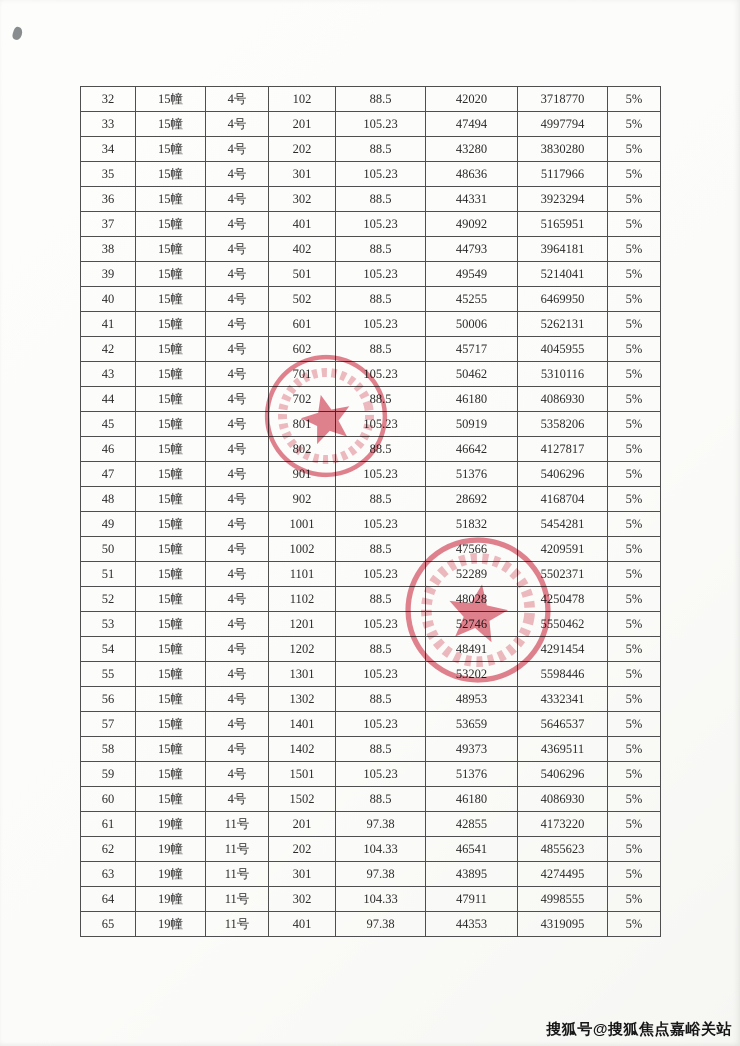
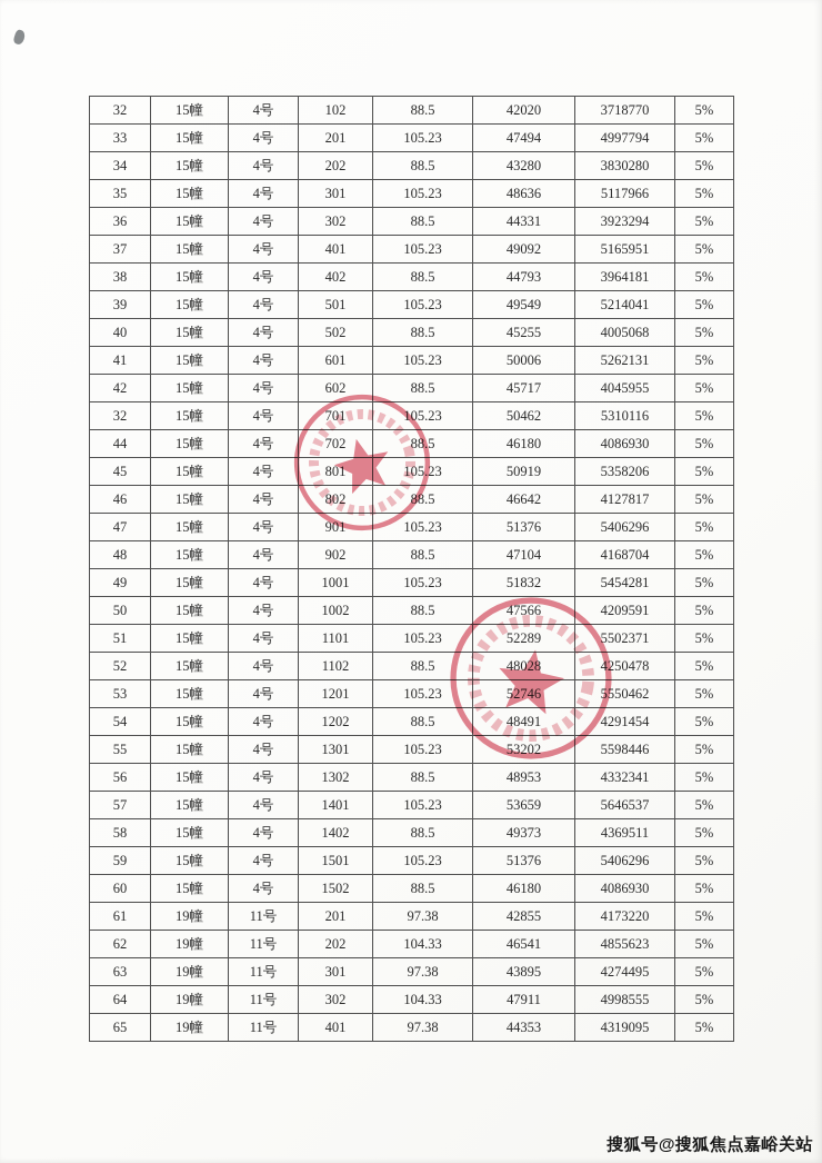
  32	15幢	4号	102	88.5	42020	3718770	5%
  33	15幢	4号	201	105.23	47494	4997794	5%
  34	15幢	4号	202	88.5	43280	3830280	5%
  35	15幢	4号	301	105.23	48636	5117966	5%
  36	15幢	4号	302	88.5	44331	3923294	5%
  37	15幢	4号	401	105.23	49092	5165951	5%
  38	15幢	4号	402	88.5	44793	3964181	5%
  39	15幢	4号	501	105.23	49549	5214041	5%
- 40	15幢	4号	502	88.5	45255	6469950	5%
+ 40	15幢	4号	502	88.5	45255	4005068	5%
  41	15幢	4号	601	105.23	50006	5262131	5%
  42	15幢	4号	602	88.5	45717	4045955	5%
- 43	15幢	4号	701	105.23	50462	5310116	5%
+ 32	15幢	4号	701	105.23	50462	5310116	5%
  44	15幢	4号	702	88.5	46180	4086930	5%
  45	15幢	4号	801	105.23	50919	5358206	5%
  46	15幢	4号	802	88.5	46642	4127817	5%
  47	15幢	4号	901	105.23	51376	5406296	5%
- 48	15幢	4号	902	88.5	28692	4168704	5%
+ 48	15幢	4号	902	88.5	47104	4168704	5%
  49	15幢	4号	1001	105.23	51832	5454281	5%
  50	15幢	4号	1002	88.5	47566	4209591	5%
  51	15幢	4号	1101	105.23	52289	5502371	5%
  52	15幢	4号	1102	88.5	48028	4250478	5%
  53	15幢	4号	1201	105.23	52746	5550462	5%
  54	15幢	4号	1202	88.5	48491	4291454	5%
  55	15幢	4号	1301	105.23	53202	5598446	5%
  56	15幢	4号	1302	88.5	48953	4332341	5%
  57	15幢	4号	1401	105.23	53659	5646537	5%
  58	15幢	4号	1402	88.5	49373	4369511	5%
  59	15幢	4号	1501	105.23	51376	5406296	5%
  60	15幢	4号	1502	88.5	46180	4086930	5%
  61	19幢	11号	201	97.38	42855	4173220	5%
  62	19幢	11号	202	104.33	46541	4855623	5%
  63	19幢	11号	301	97.38	43895	4274495	5%
  64	19幢	11号	302	104.33	47911	4998555	5%
  65	19幢	11号	401	97.38	44353	4319095	5%
  搜狐号@搜狐焦点嘉峪关站
